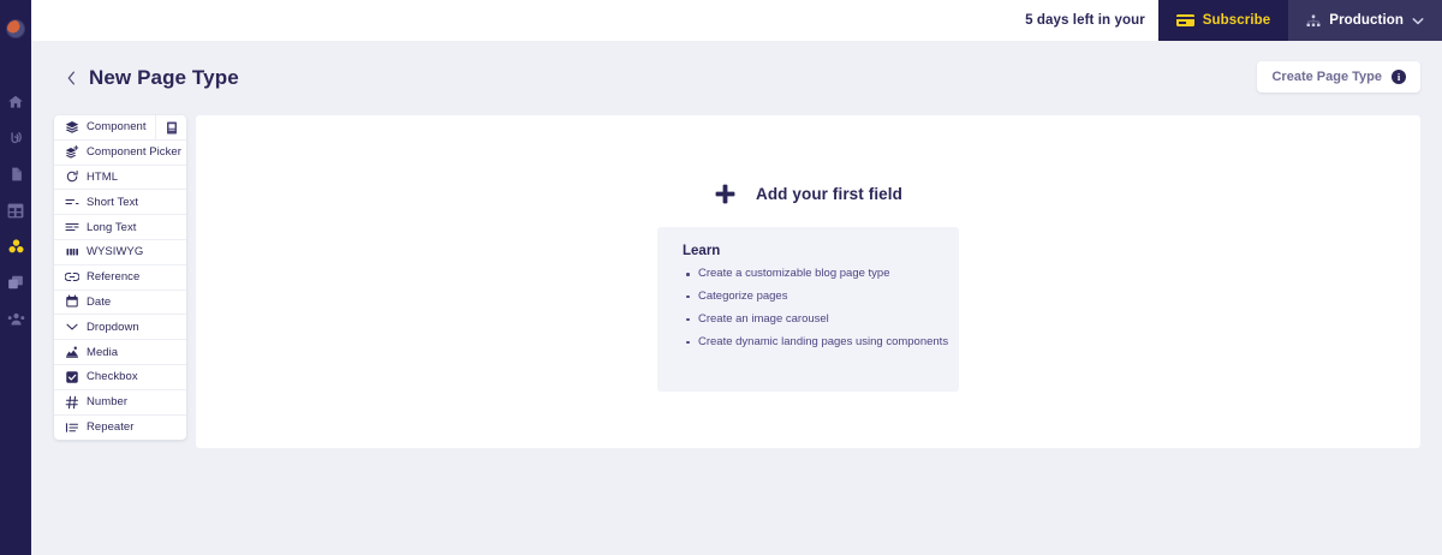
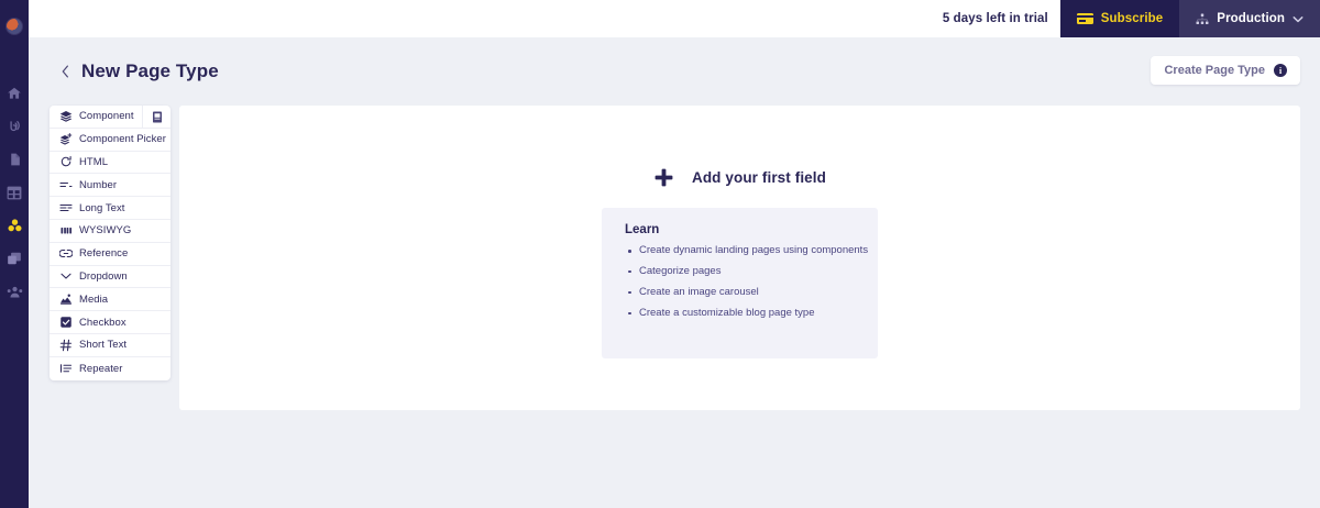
- 5 days left in your
+ 5 days left in trial
  Subscribe
  Production
  New Page Type
  Create Page Type
  i
  Component
  Component Picker
  HTML
- Short Text
+ Number
  Long Text
  WYSIWYG
  Reference
- Date
  Dropdown
  Media
  Checkbox
- Number
+ Short Text
  Repeater
  Add your first field
  Learn
- Create a customizable blog page type
+ Create dynamic landing pages using components
  Categorize pages
  Create an image carousel
- Create dynamic landing pages using components
+ Create a customizable blog page type
